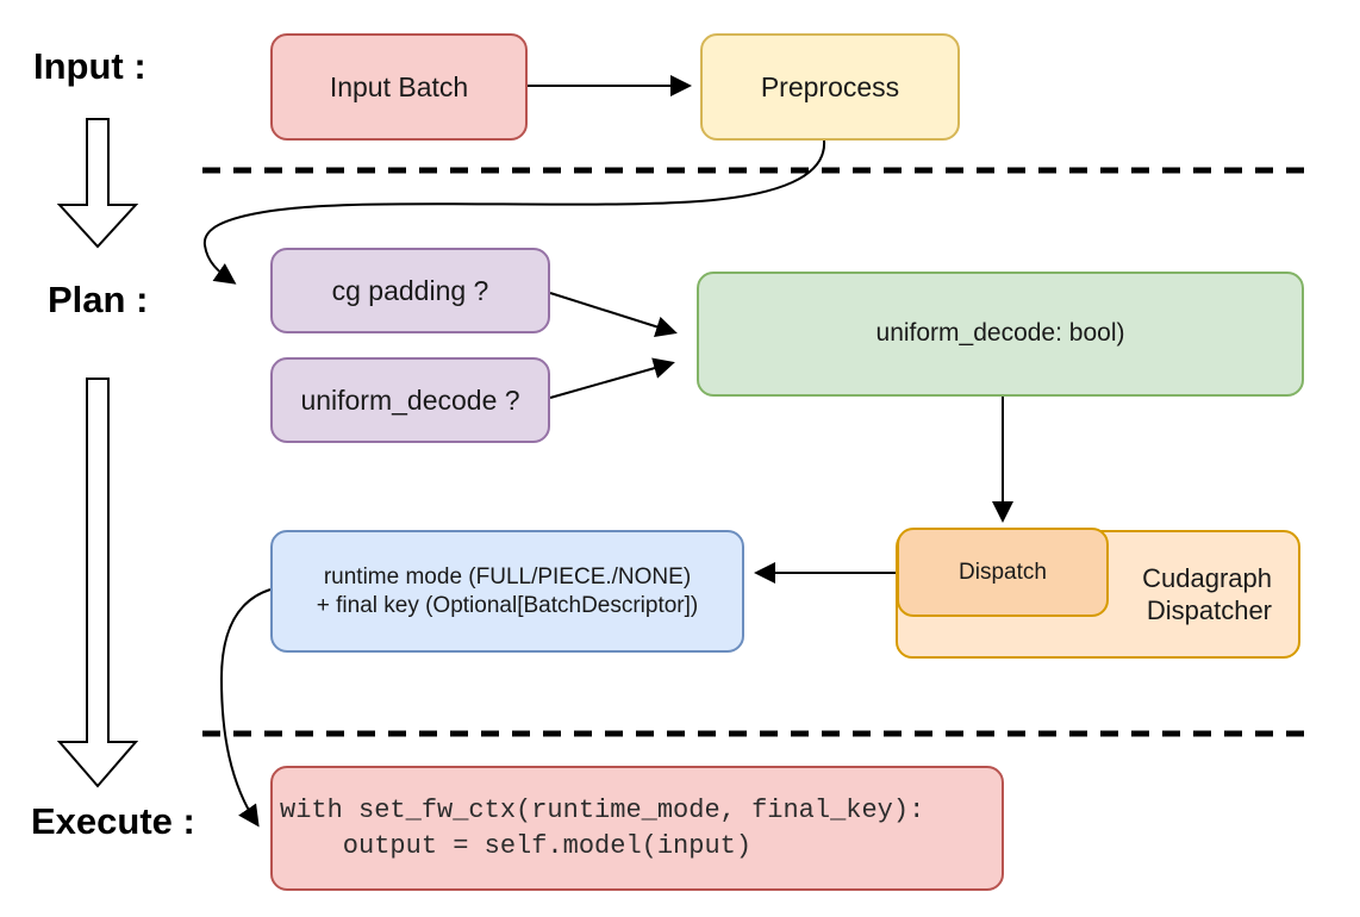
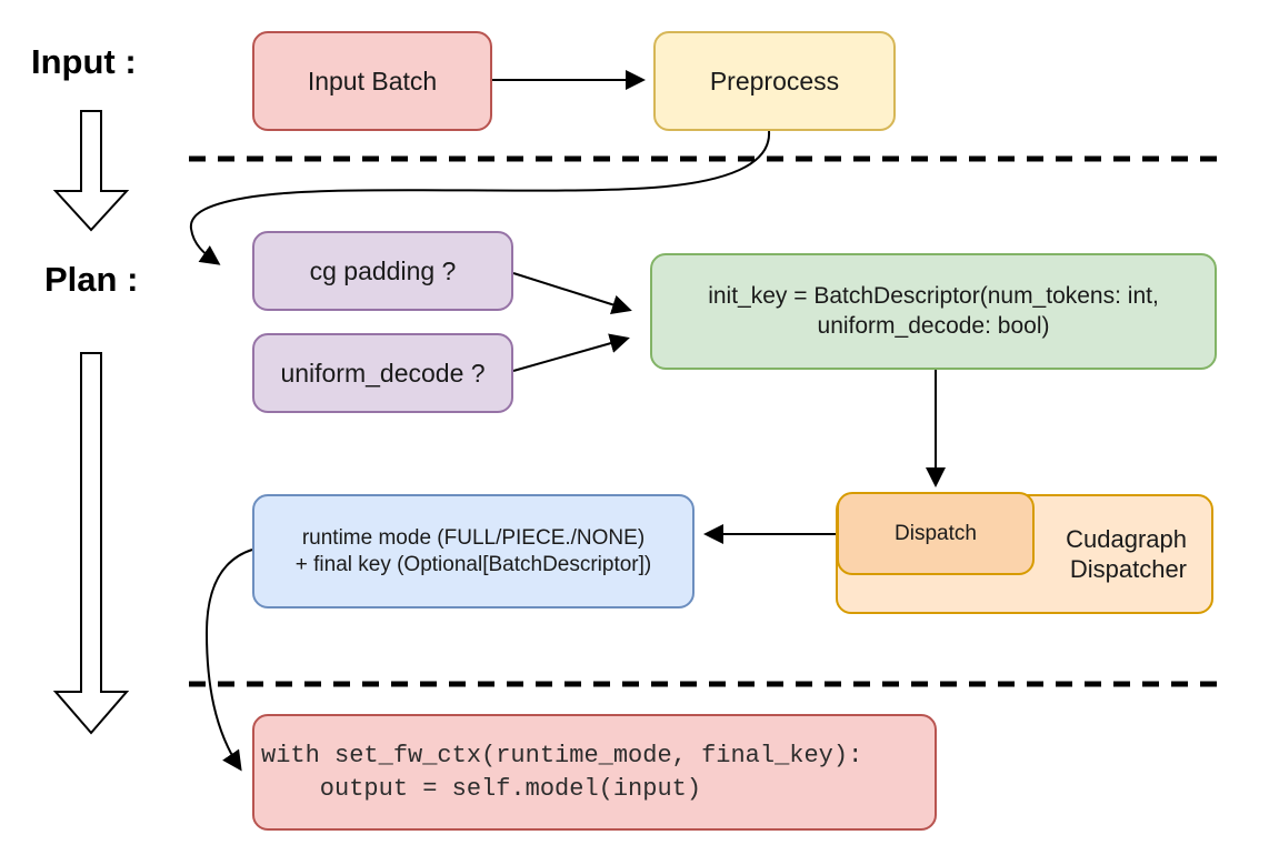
  Input :
  Plan :
- Execute :
  Input Batch
  Preprocess
  cg padding ?
  uniform_decode ?
+ init_key = BatchDescriptor(num_tokens: int,
  uniform_decode: bool)
  Cudagraph
  Dispatcher
  Dispatch
  runtime mode (FULL/PIECE./NONE)
  + final key (Optional[BatchDescriptor])
  with set_fw_ctx(runtime_mode, final_key):
  output = self.model(input)
